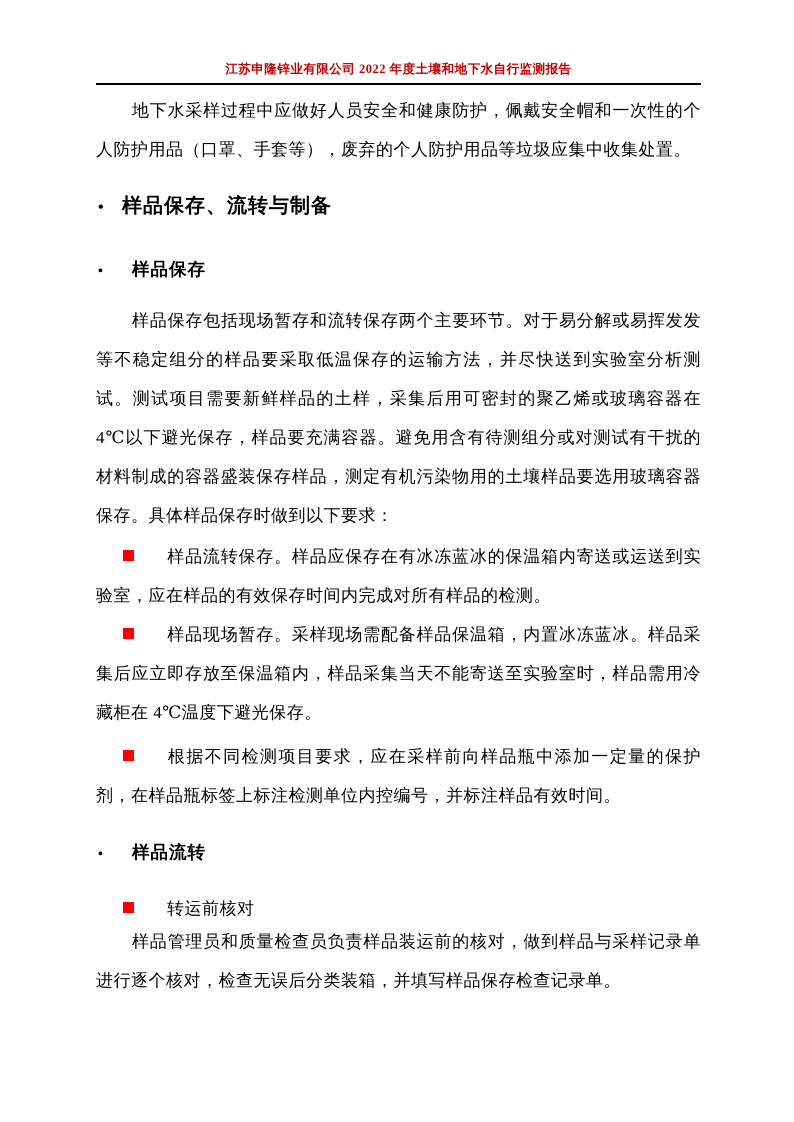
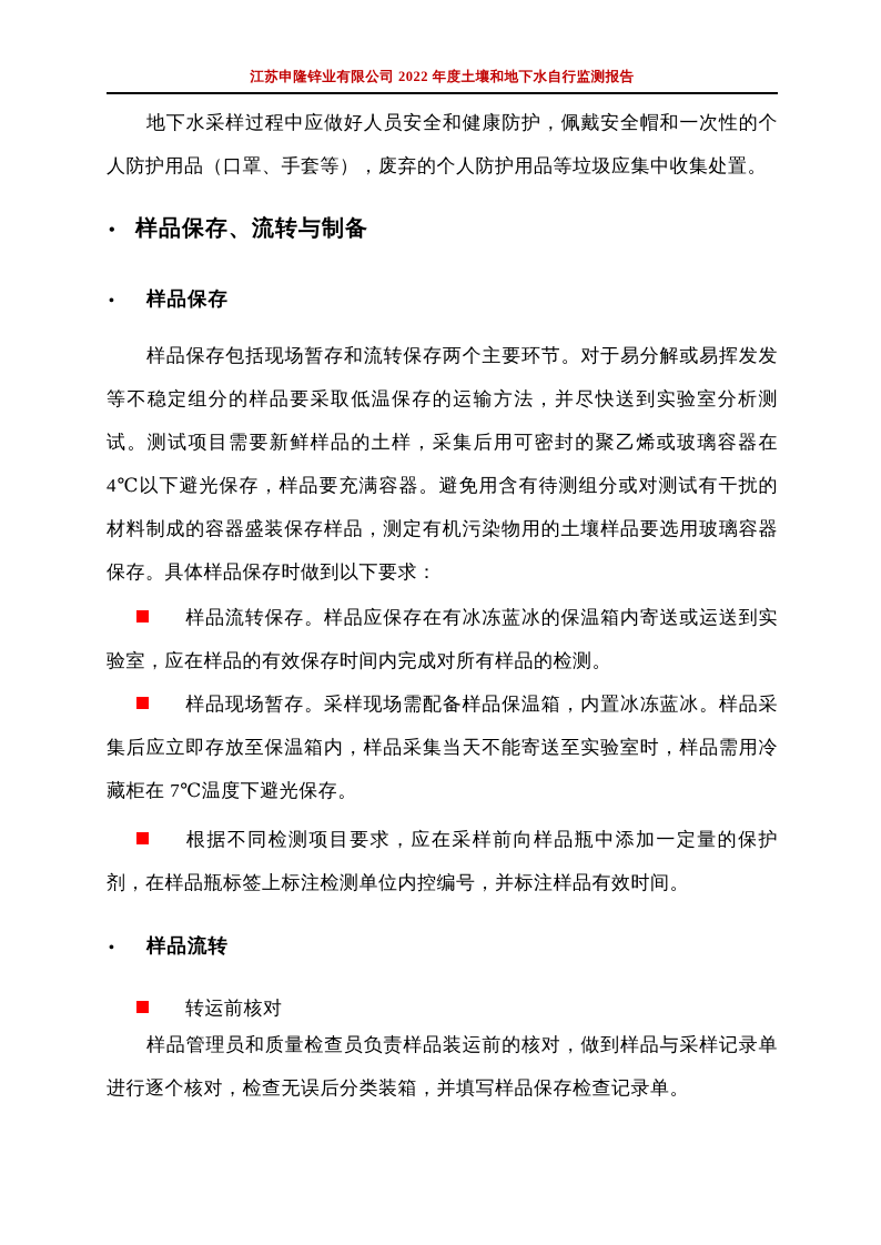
  江苏申隆锌业有限公司 2022 年度土壤和地下水自行监测报告
  地下水采样过程中应做好人员安全和健康防护，佩戴安全帽和一次性的个人防护用品（口罩、手套等），废弃的个人防护用品等垃圾应集中收集处置。
  • 样品保存、流转与制备
  • 样品保存
  样品保存包括现场暂存和流转保存两个主要环节。对于易分解或易挥发发等不稳定组分的样品要采取低温保存的运输方法，并尽快送到实验室分析测试。测试项目需要新鲜样品的土样，采集后用可密封的聚乙烯或玻璃容器在 4℃以下避光保存，样品要充满容器。避免用含有待测组分或对测试有干扰的材料制成的容器盛装保存样品，测定有机污染物用的土壤样品要选用玻璃容器保存。具体样品保存时做到以下要求：
  样品流转保存。样品应保存在有冰冻蓝冰的保温箱内寄送或运送到实验室，应在样品的有效保存时间内完成对所有样品的检测。
- 样品现场暂存。采样现场需配备样品保温箱，内置冰冻蓝冰。样品采集后应立即存放至保温箱内，样品采集当天不能寄送至实验室时，样品需用冷藏柜在 4℃温度下避光保存。
+ 样品现场暂存。采样现场需配备样品保温箱，内置冰冻蓝冰。样品采集后应立即存放至保温箱内，样品采集当天不能寄送至实验室时，样品需用冷藏柜在 7℃温度下避光保存。
  根据不同检测项目要求，应在采样前向样品瓶中添加一定量的保护剂，在样品瓶标签上标注检测单位内控编号，并标注样品有效时间。
  • 样品流转
  转运前核对
  样品管理员和质量检查员负责样品装运前的核对，做到样品与采样记录单进行逐个核对，检查无误后分类装箱，并填写样品保存检查记录单。
